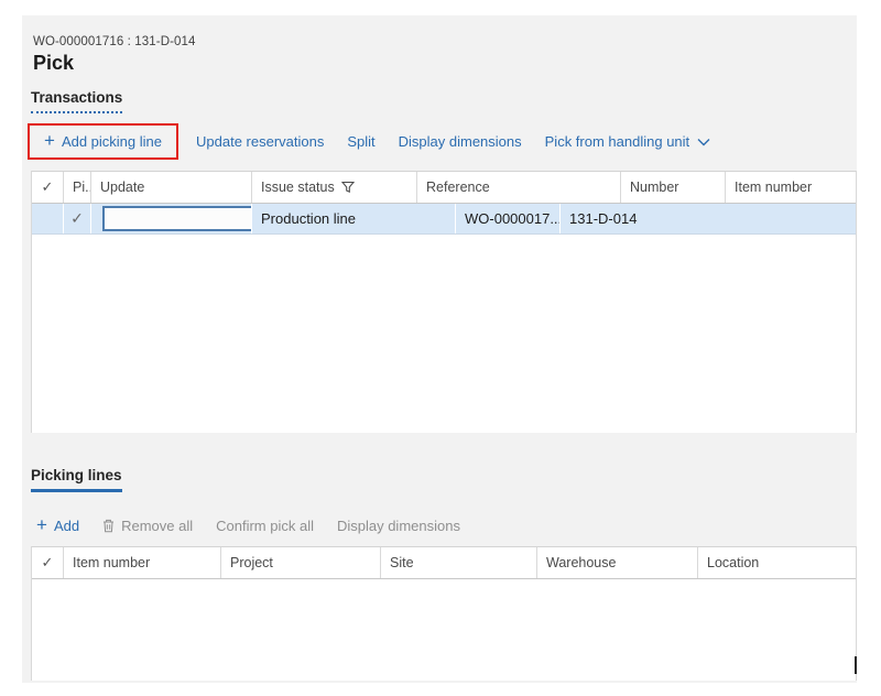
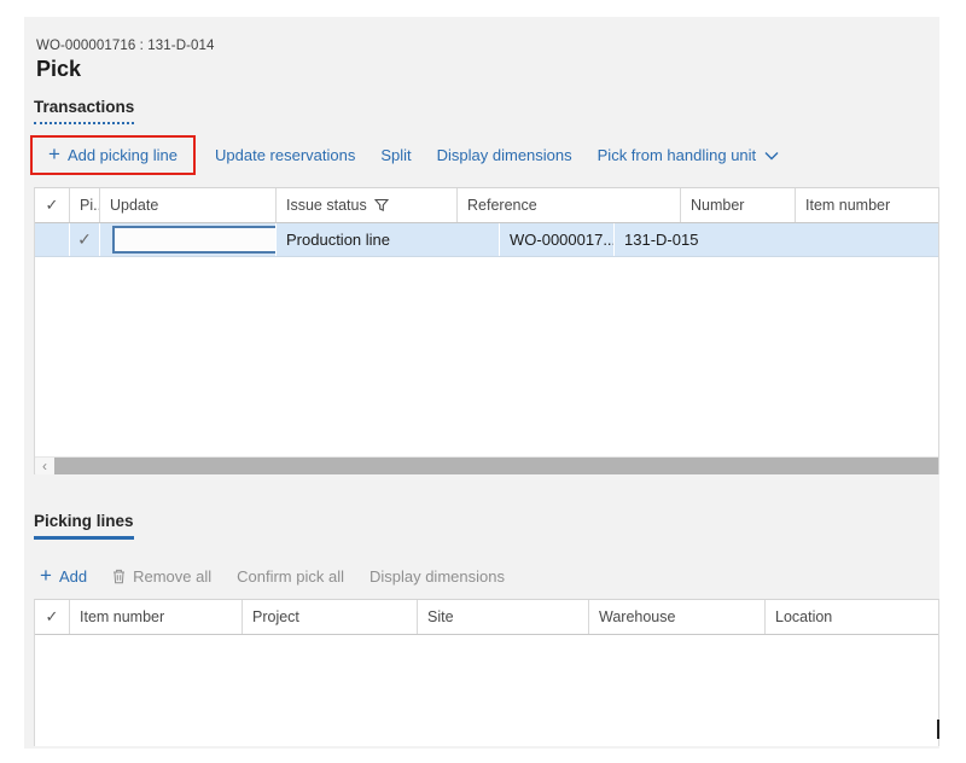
  WO-000001716 : 131-D-014
  Pick
  Transactions
  +
  Add picking line
  Update reservations
  Split
  Display dimensions
  Pick from handling unit
  ✓
  Pi..
  Update
  Issue status
  Reference
  Number
  Item number
  ✓
  Production line
  WO-0000017...
- 131-D-014
+ 131-D-015
+ ‹
  Picking lines
  +
  Add
  Remove all
  Confirm pick all
  Display dimensions
  ✓
  Item number
  Project
  Site
  Warehouse
  Location
